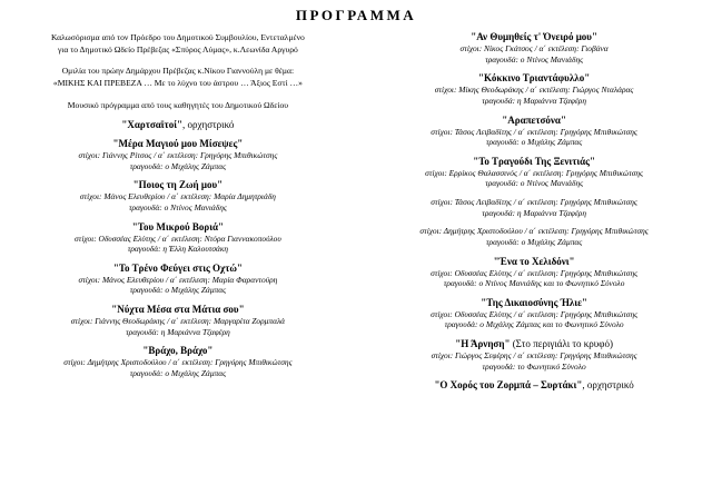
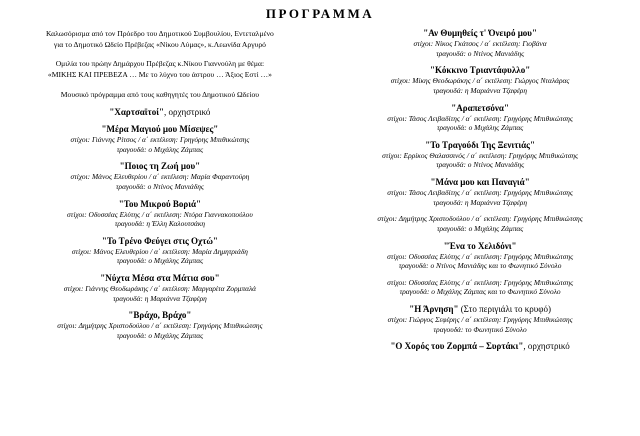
  ΠΡΟΓΡΑΜΜΑ
  Καλωσόρισμα από τον Πρόεδρο του Δημοτικού Συμβουλίου, Εντεταλμένο
- για το Δημοτικό Ωδείο Πρέβεζας «Σπύρος Λύμας», κ.Λεωνίδα Αργυρό
+ για το Δημοτικό Ωδείο Πρέβεζας «Νίκου Λύμας», κ.Λεωνίδα Αργυρό
  Ομιλία του πρώην Δημάρχου Πρέβεζας κ.Νίκου Γιαννούλη με θέμα:
  «ΜΙΚΗΣ ΚΑΙ ΠΡΕΒΕΖΑ … Με το λύχνο του άστρου … Άξιος Εστί …»
  Μουσικό πρόγραμμα από τους καθηγητές του Δημοτικού Ωδείου
  "Χαρτσαϊτοί", ορχηστρικό
  "Μέρα Μαγιού μου Μίσεψες"
  στίχοι: Γιάννης Ρίτσος / α΄ εκτέλεση: Γρηγόρης Μπιθικώτσης
  τραγουδά: ο Μιχάλης Ζάμπας
  "Ποιος τη Ζωή μου"
- στίχοι: Μάνος Ελευθερίου / α΄ εκτέλεση: Μαρία Δημητριάδη
+ στίχοι: Μάνος Ελευθερίου / α΄ εκτέλεση: Μαρία Φαραντούρη
  τραγουδά: ο Ντίνος Μανιάδης
  "Του Μικρού Βοριά"
  στίχοι: Οδυσσέας Ελύτης / α΄ εκτέλεση: Ντόρα Γιαννακοπούλου
  τραγουδά: η Έλλη Καλουτσάκη
  "Το Τρένο Φεύγει στις Οχτώ"
- στίχοι: Μάνος Ελευθερίου / α΄ εκτέλεση: Μαρία Φαραντούρη
+ στίχοι: Μάνος Ελευθερίου / α΄ εκτέλεση: Μαρία Δημητριάδη
  τραγουδά: ο Μιχάλης Ζάμπας
  "Νύχτα Μέσα στα Μάτια σου"
  στίχοι: Γιάννης Θεοδωράκης / α΄ εκτέλεση: Μαργαρίτα Ζορμπαλά
  τραγουδά: η Μαριάννα Τζαφέρη
  "Βράχο, Βράχο"
  στίχοι: Δημήτρης Χριστοδούλου / α΄ εκτέλεση: Γρηγόρης Μπιθικώτσης
  τραγουδά: ο Μιχάλης Ζάμπας
  "Αν Θυμηθείς τ' Όνειρό μου"
  στίχοι: Νίκος Γκάτσος / α΄ εκτέλεση: Γιοβάνα
  τραγουδά: ο Ντίνος Μανιάδης
  "Κόκκινο Τριαντάφυλλο"
  στίχοι: Μίκης Θεοδωράκης / α΄ εκτέλεση: Γιώργος Νταλάρας
  τραγουδά: η Μαριάννα Τζαφέρη
  "Αραπετσόνα"
  στίχοι: Τάσος Λειβαδίτης / α΄ εκτέλεση: Γρηγόρης Μπιθικώτσης
  τραγουδά: ο Μιχάλης Ζάμπας
  "Το Τραγούδι Της Ξενιτιάς"
  στίχοι: Ερρίκος Θαλασσινός / α΄ εκτέλεση: Γρηγόρης Μπιθικώτσης
  τραγουδά: ο Ντίνος Μανιάδης
+ "Μάνα μου και Παναγιά"
  στίχοι: Τάσος Λειβαδίτης / α΄ εκτέλεση: Γρηγόρης Μπιθικώτσης
  τραγουδά: η Μαριάννα Τζαφέρη
  στίχοι: Δημήτρης Χριστοδούλου / α΄ εκτέλεση: Γρηγόρης Μπιθικώτσης
  τραγουδά: ο Μιχάλης Ζάμπας
  "Ένα το Χελιδόνι"
  στίχοι: Οδυσσέας Ελύτης / α΄ εκτέλεση: Γρηγόρης Μπιθικώτσης
  τραγουδά: ο Ντίνος Μανιάδης και το Φωνητικό Σύνολο
- "Της Δικαιοσύνης Ήλιε"
  στίχοι: Οδυσσέας Ελύτης / α΄ εκτέλεση: Γρηγόρης Μπιθικώτσης
  τραγουδά: ο Μιχάλης Ζάμπας και το Φωνητικό Σύνολο
  "Η Άρνηση" (Στο περιγιάλι το κρυφό)
  στίχοι: Γιώργος Σεφέρης / α΄ εκτέλεση: Γρηγόρης Μπιθικώτσης
  τραγουδά: το Φωνητικό Σύνολο
  "Ο Χορός του Ζορμπά – Συρτάκι", ορχηστρικό
